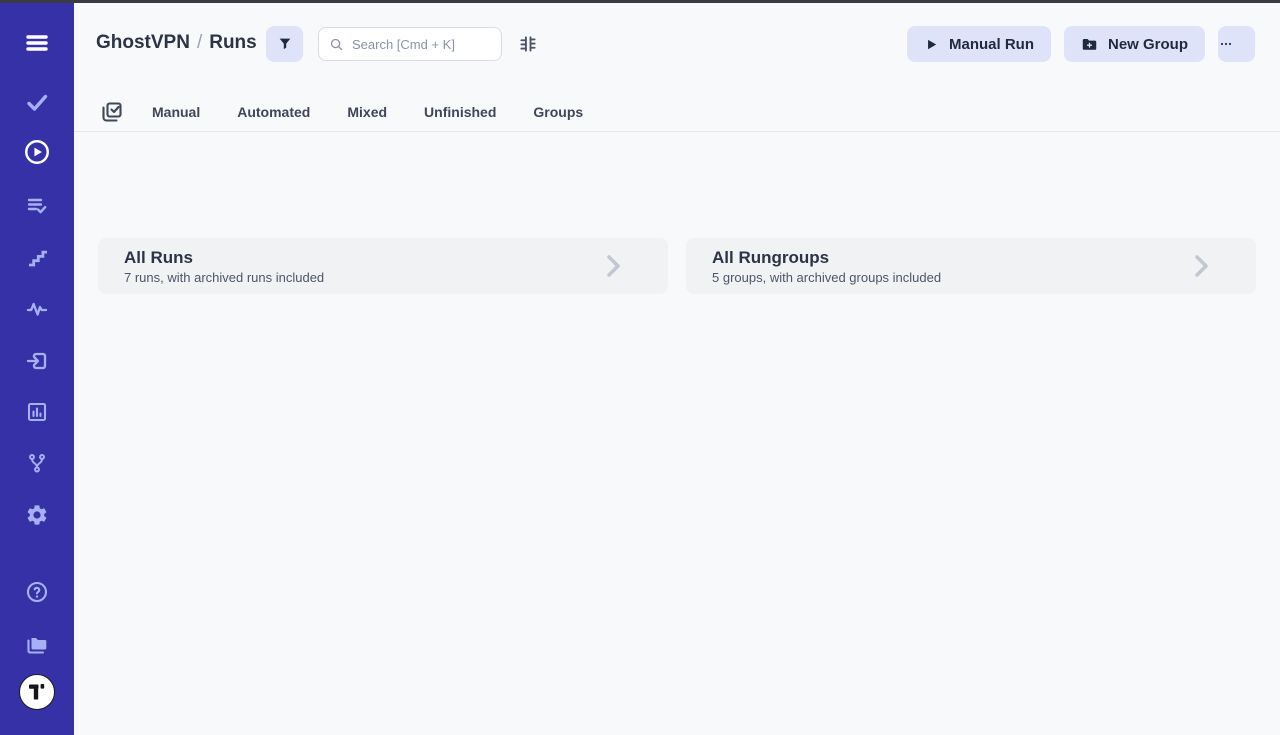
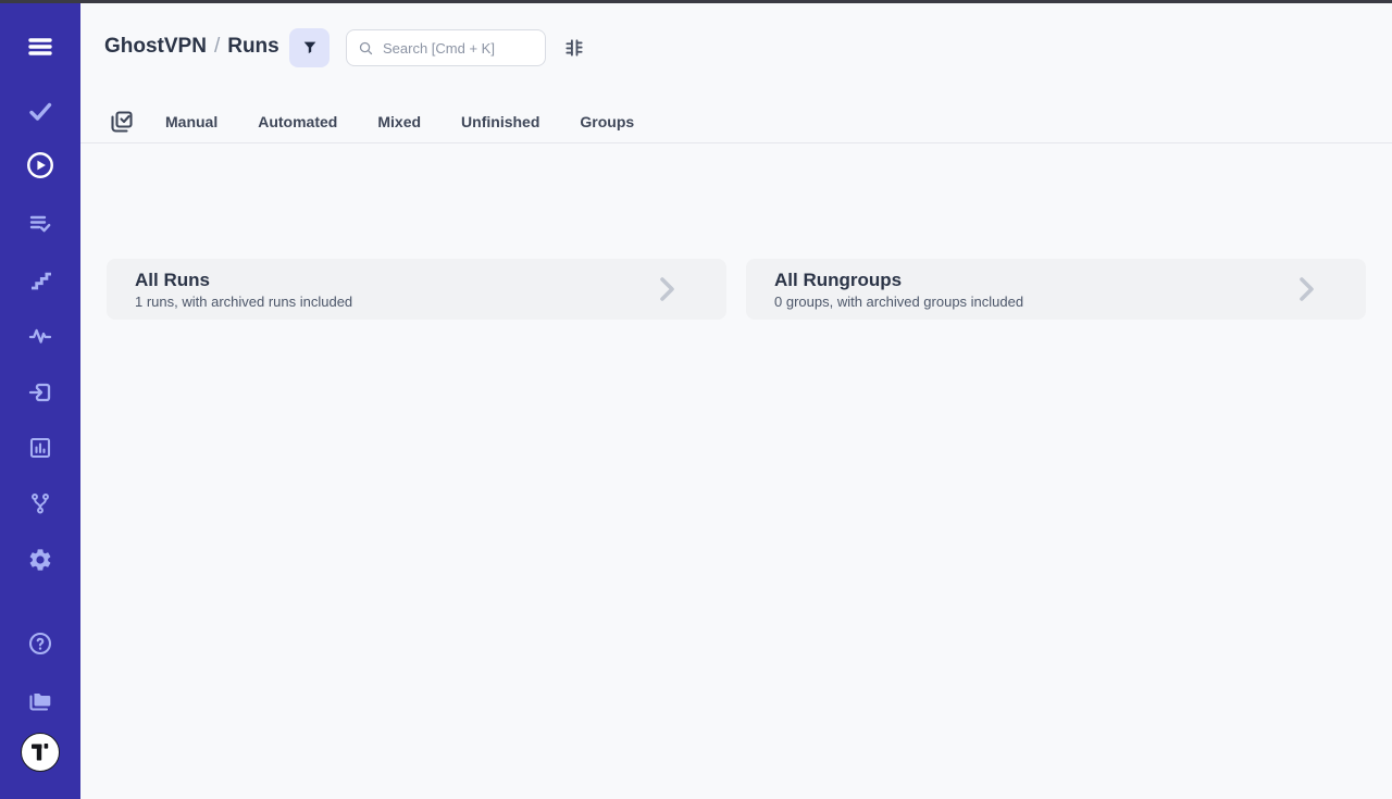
  GhostVPN / Runs
  Search [Cmd + K]
- Manual Run
- New Group
  Manual
  Automated
  Mixed
  Unfinished
  Groups
  All Runs
- 7 runs, with archived runs included
+ 1 runs, with archived runs included
  All Rungroups
- 5 groups, with archived groups included
+ 0 groups, with archived groups included
